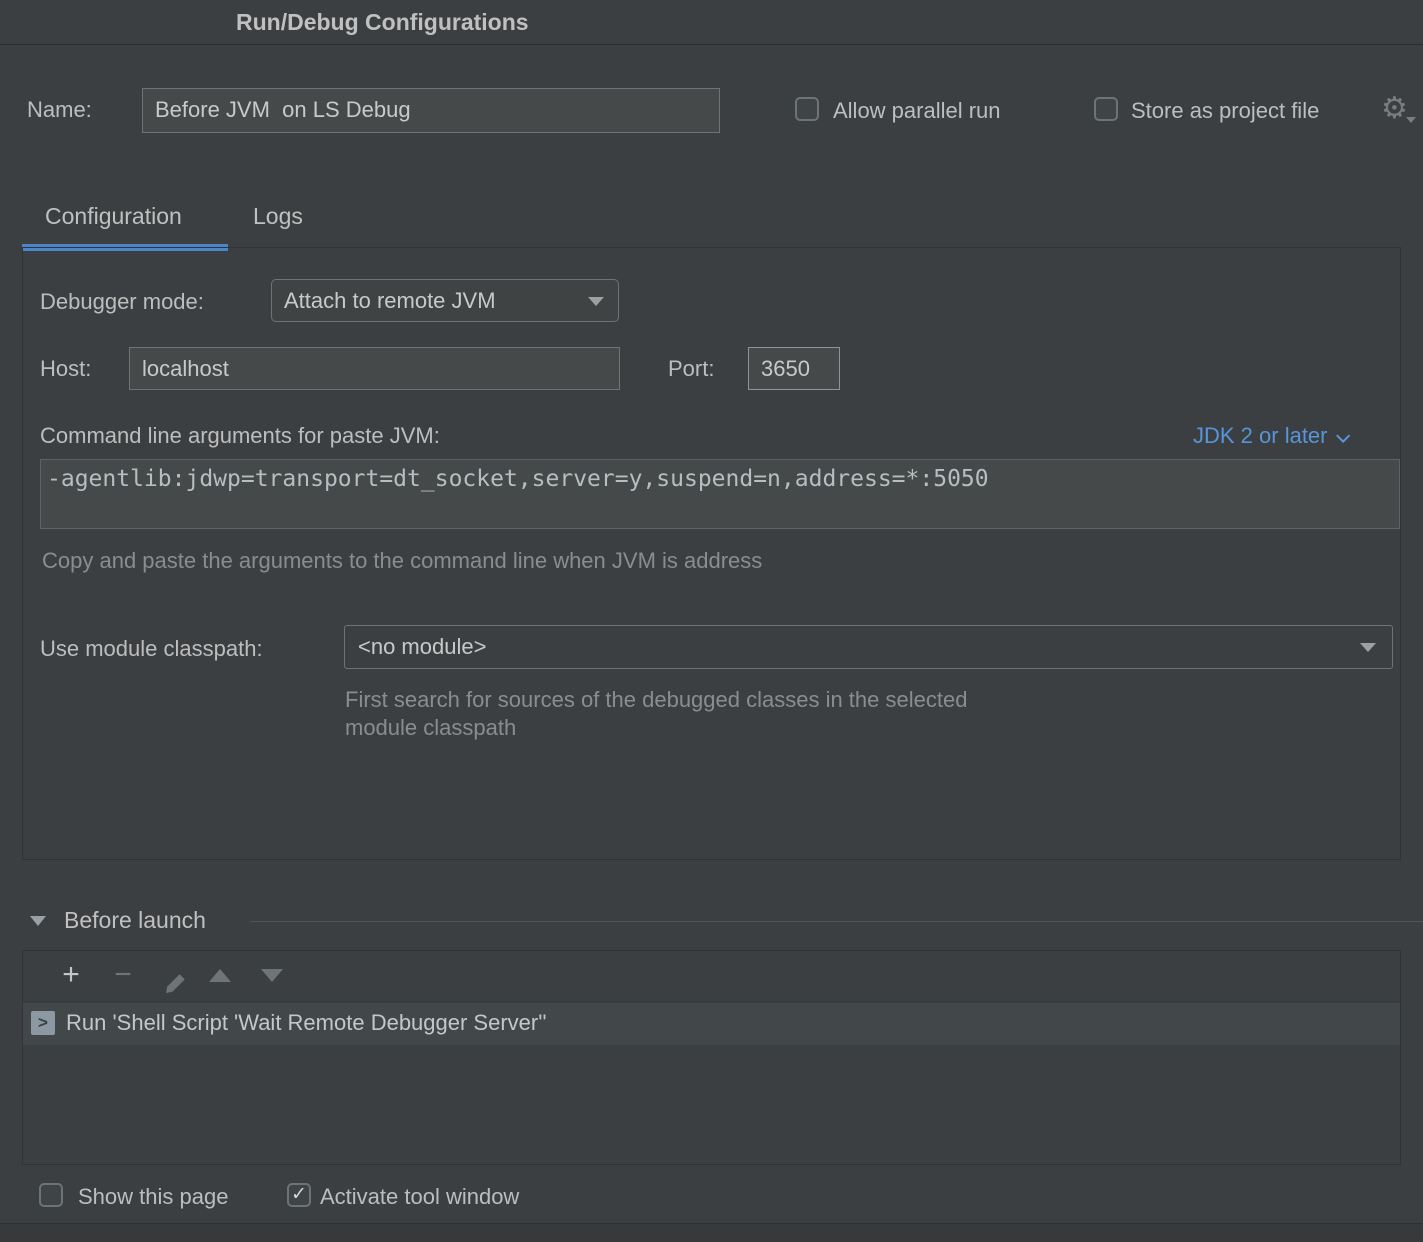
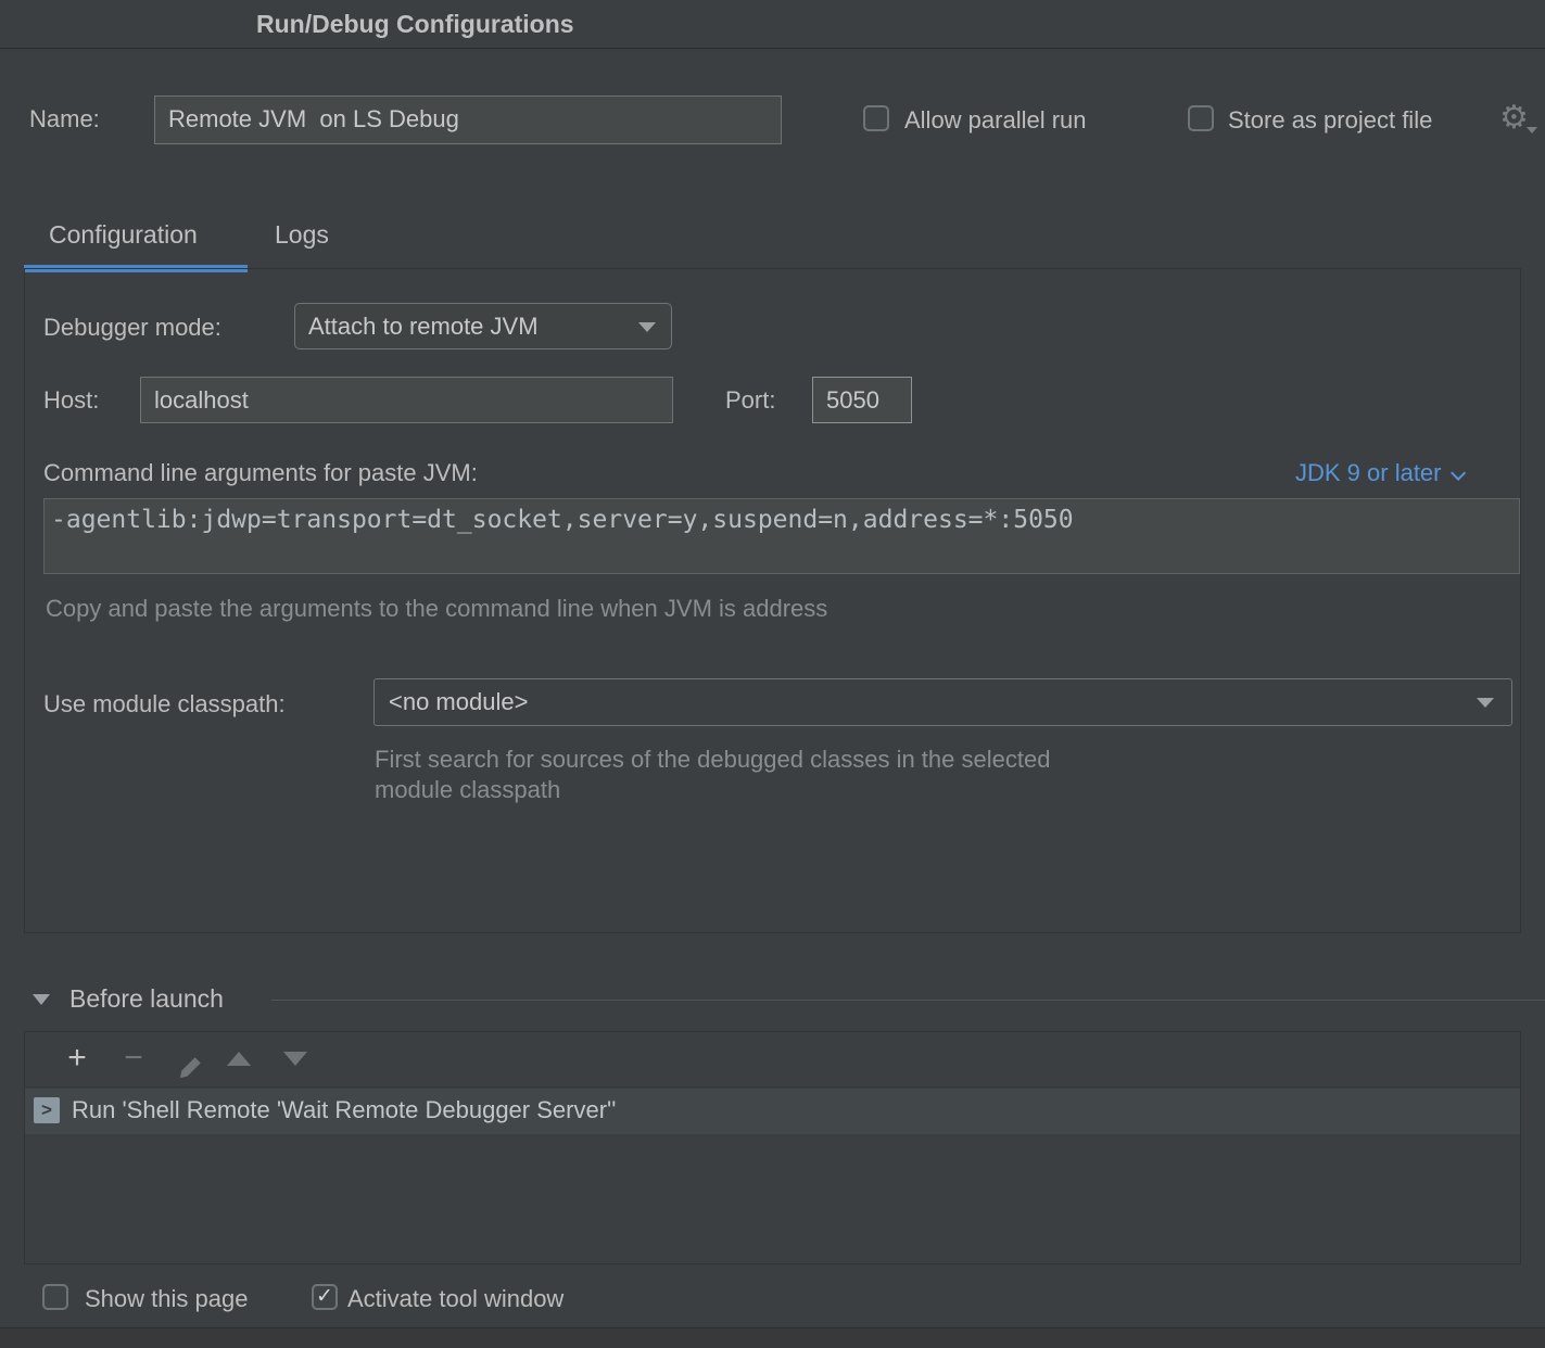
  Run/Debug Configurations
  Name:
- Before JVM on LS Debug
+ Remote JVM on LS Debug
  Allow parallel run
  Store as project file
  ⚙
  Configuration
  Logs
  Debugger mode:
  Attach to remote JVM
  Host:
  localhost
  Port:
- 3650
+ 5050
  Command line arguments for paste JVM:
- JDK 2 or later
+ JDK 9 or later
  -agentlib:jdwp=transport=dt_socket,server=y,suspend=n,address=*:5050
  Copy and paste the arguments to the command line when JVM is address
  Use module classpath:
  <no module>
  First search for sources of the debugged classes in the selected
  module classpath
  Before launch
  +
  −
  >
- Run 'Shell Script 'Wait Remote Debugger Server''
+ Run 'Shell Remote 'Wait Remote Debugger Server''
  Show this page
  ✓
  Activate tool window
